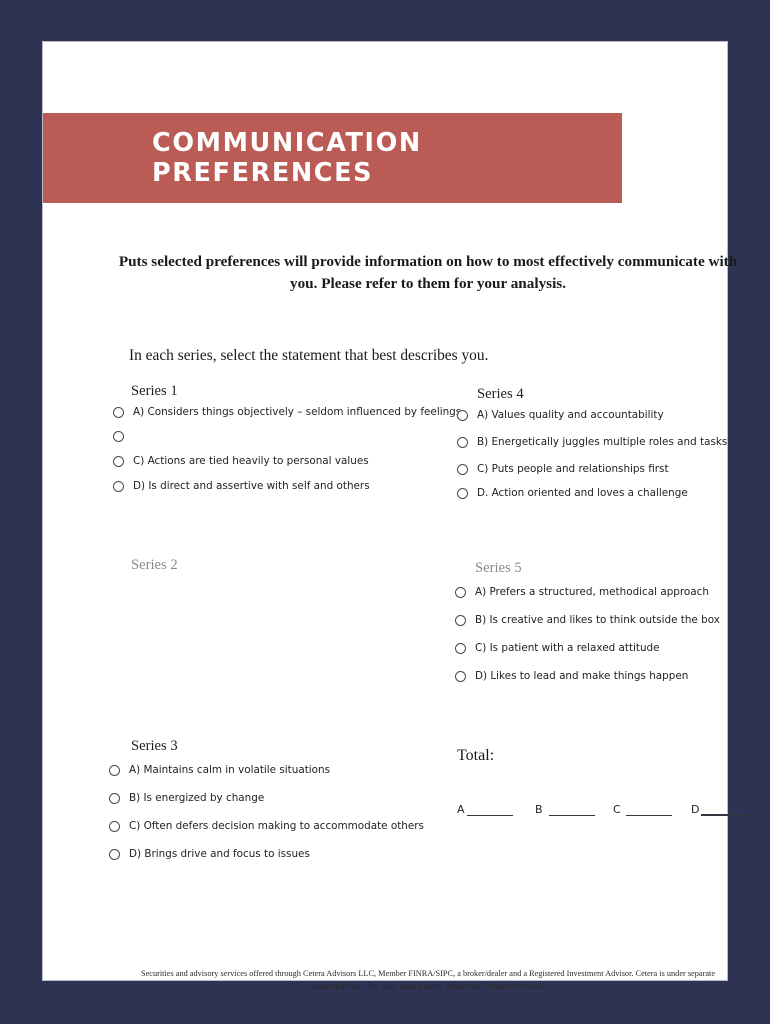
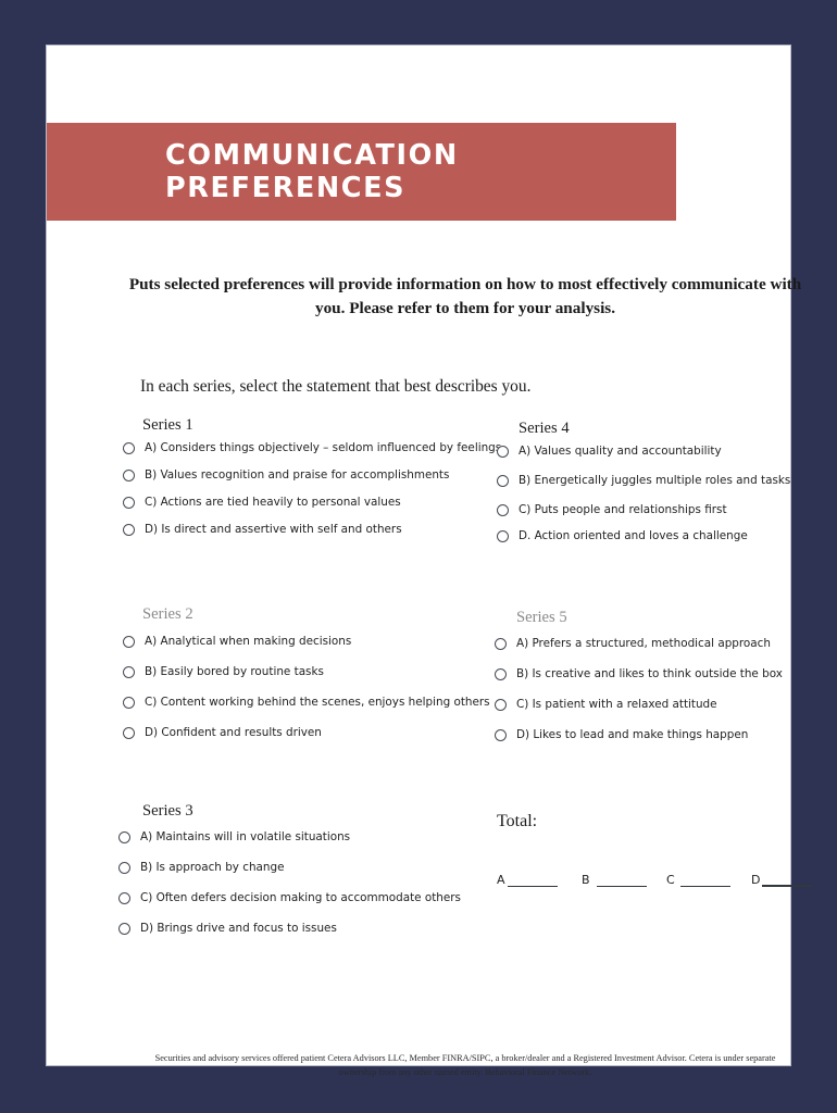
  COMMUNICATION PREFERENCES
  Puts selected preferences will provide information on how to most effectively communicate with you. Please refer to them for your analysis.
  In each series, select the statement that best describes you.
  Series 1
  A) Considers things objectively – seldom influenced by feeling
+ B) Values recognition and praise for accomplishments
  C) Actions are tied heavily to personal values
  D) Is direct and assertive with self and others
  Series 4
  A) Values quality and accountability
  B) Energetically juggles multiple roles and tasks
  C) Puts people and relationships first
  D. Action oriented and loves a challenge
  Series 2
+ A) Analytical when making decisions
+ B) Easily bored by routine tasks
+ C) Content working behind the scenes, enjoys helping others
+ D) Confident and results driven
  Series 5
  A) Prefers a structured, methodical approach
  B) Is creative and likes to think outside the box
  C) Is patient with a relaxed attitude
  D) Likes to lead and make things happen
  Series 3
- A) Maintains calm in volatile situations
+ A) Maintains will in volatile situations
- B) Is energized by change
+ B) Is approach by change
  C) Often defers decision making to accommodate others
  D) Brings drive and focus to issues
  Total:
  A
  B
  C
  D
- Securities and advisory services offered through Cetera Advisors LLC, Member FINRA/SIPC, a broker/dealer and a Registered Investment Advisor. Cetera is under separate ownership from any other named entity. Behavioral Finance Network.
+ Securities and advisory services offered patient Cetera Advisors LLC, Member FINRA/SIPC, a broker/dealer and a Registered Investment Advisor. Cetera is under separate ownership from any other named entity. Behavioral Finance Network.
